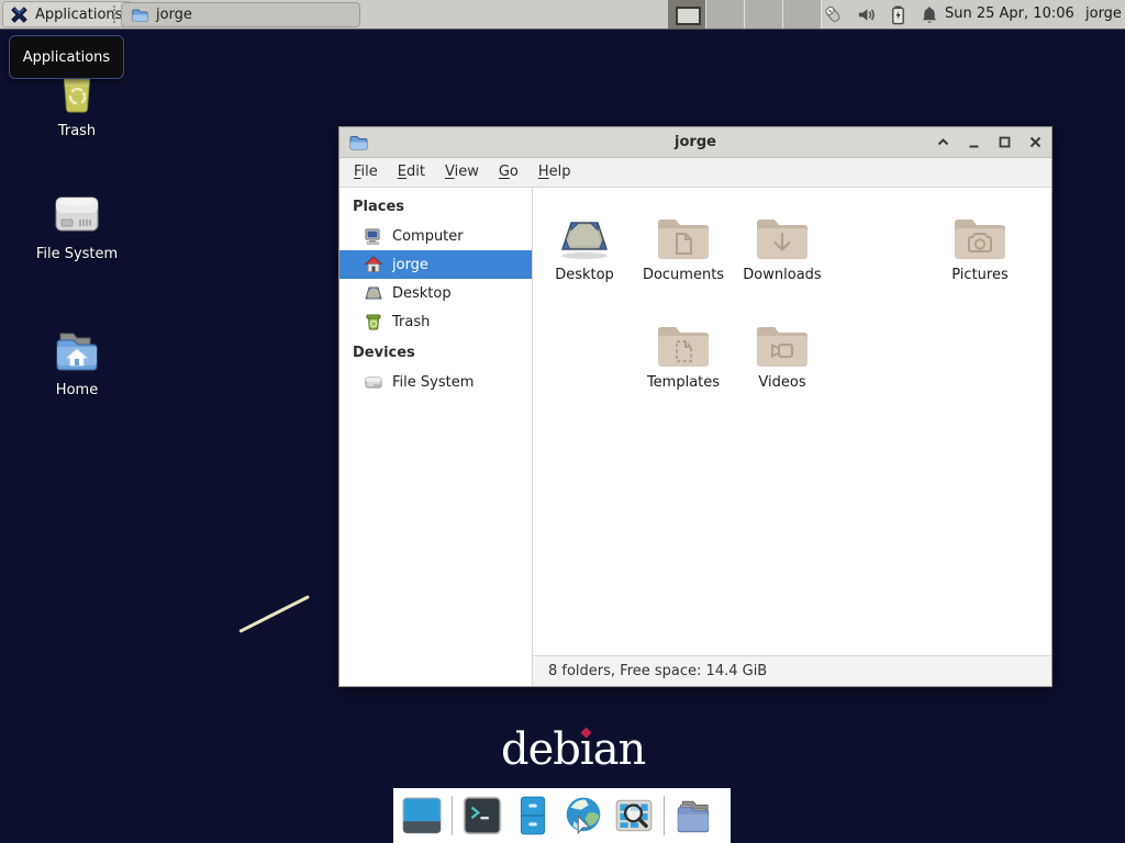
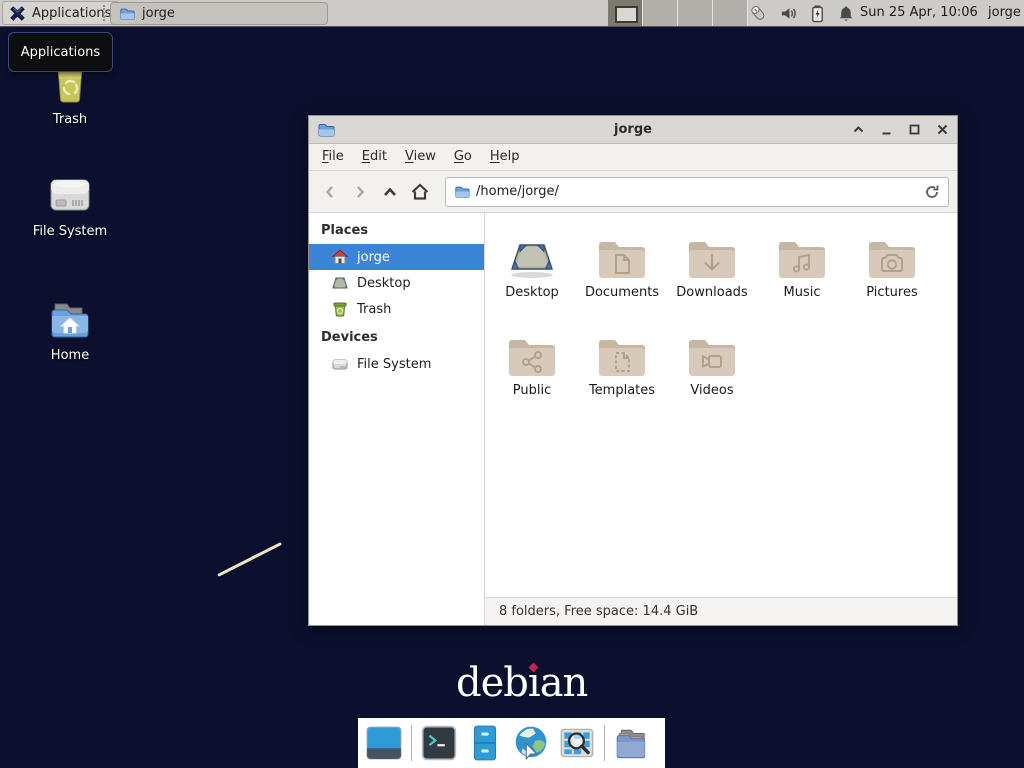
  Trash
  File System
  Home
  debıan
  jorge
  File
  Edit
  View
  Go
  Help
+ /home/jorge/
  Places
- Computer
  jorge
  Desktop
  Trash
  Devices
  File System
  Desktop
  Documents
  Downloads
+ Music
  Pictures
+ Public
  Templates
  Videos
  8 folders, Free space: 14.4 GiB
  Applications
  jorge
  Sun 25 Apr, 10:06
  jorge
  Applications
